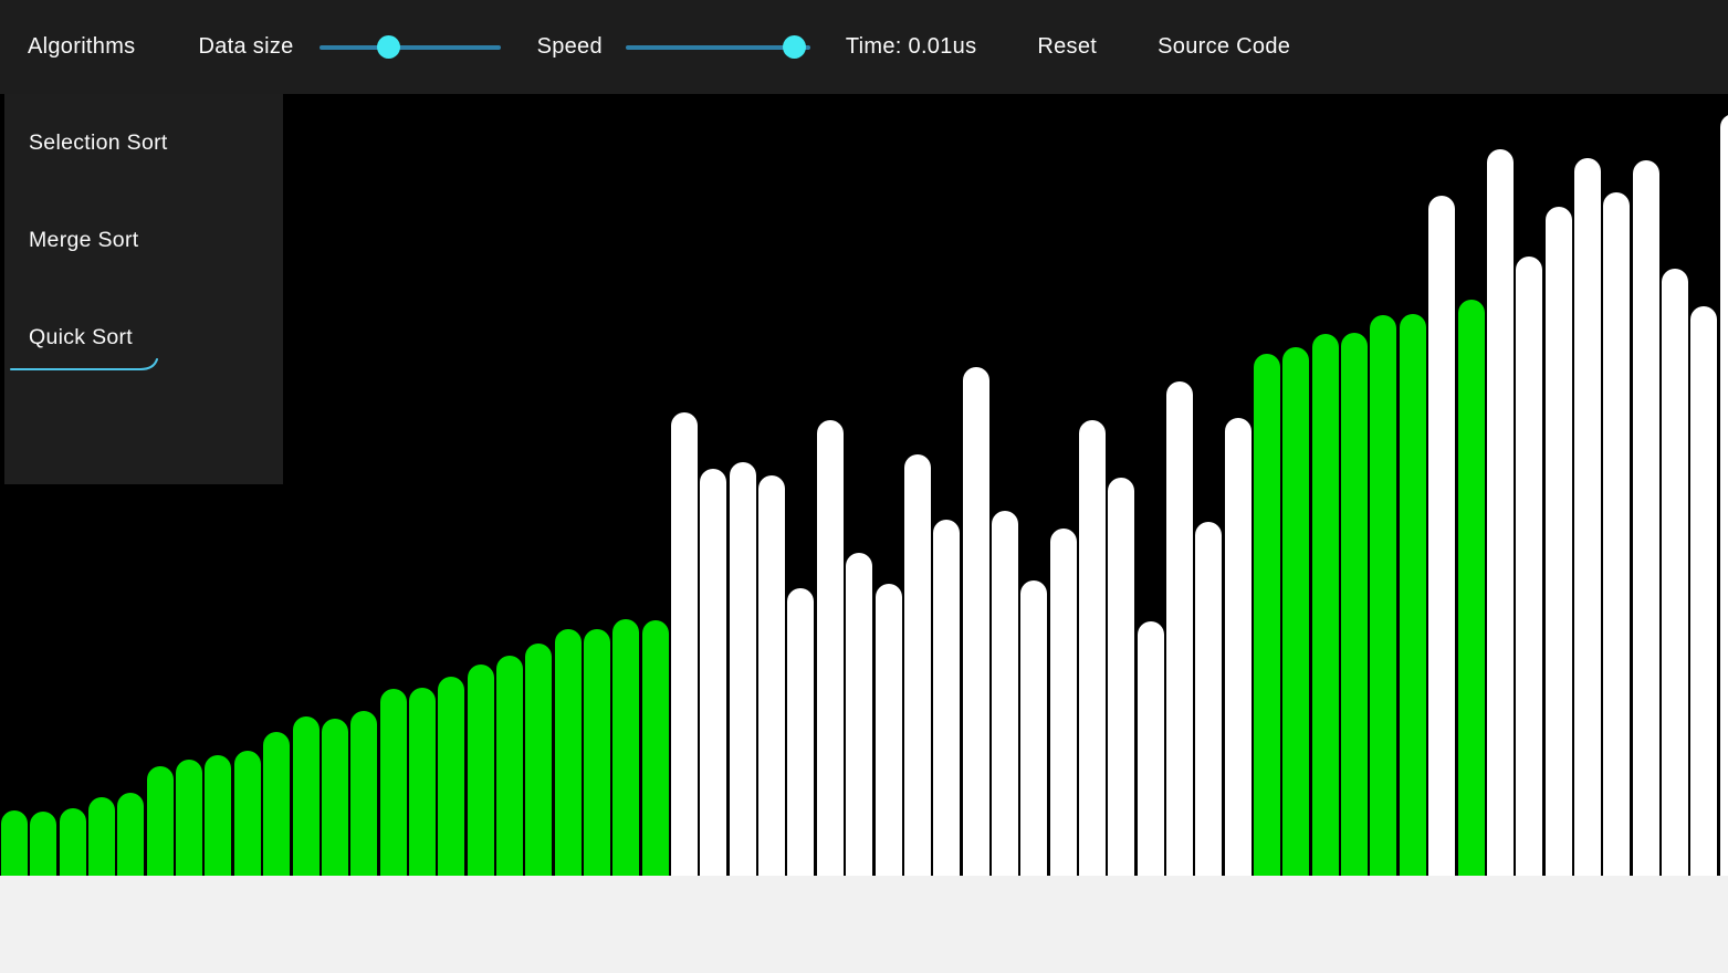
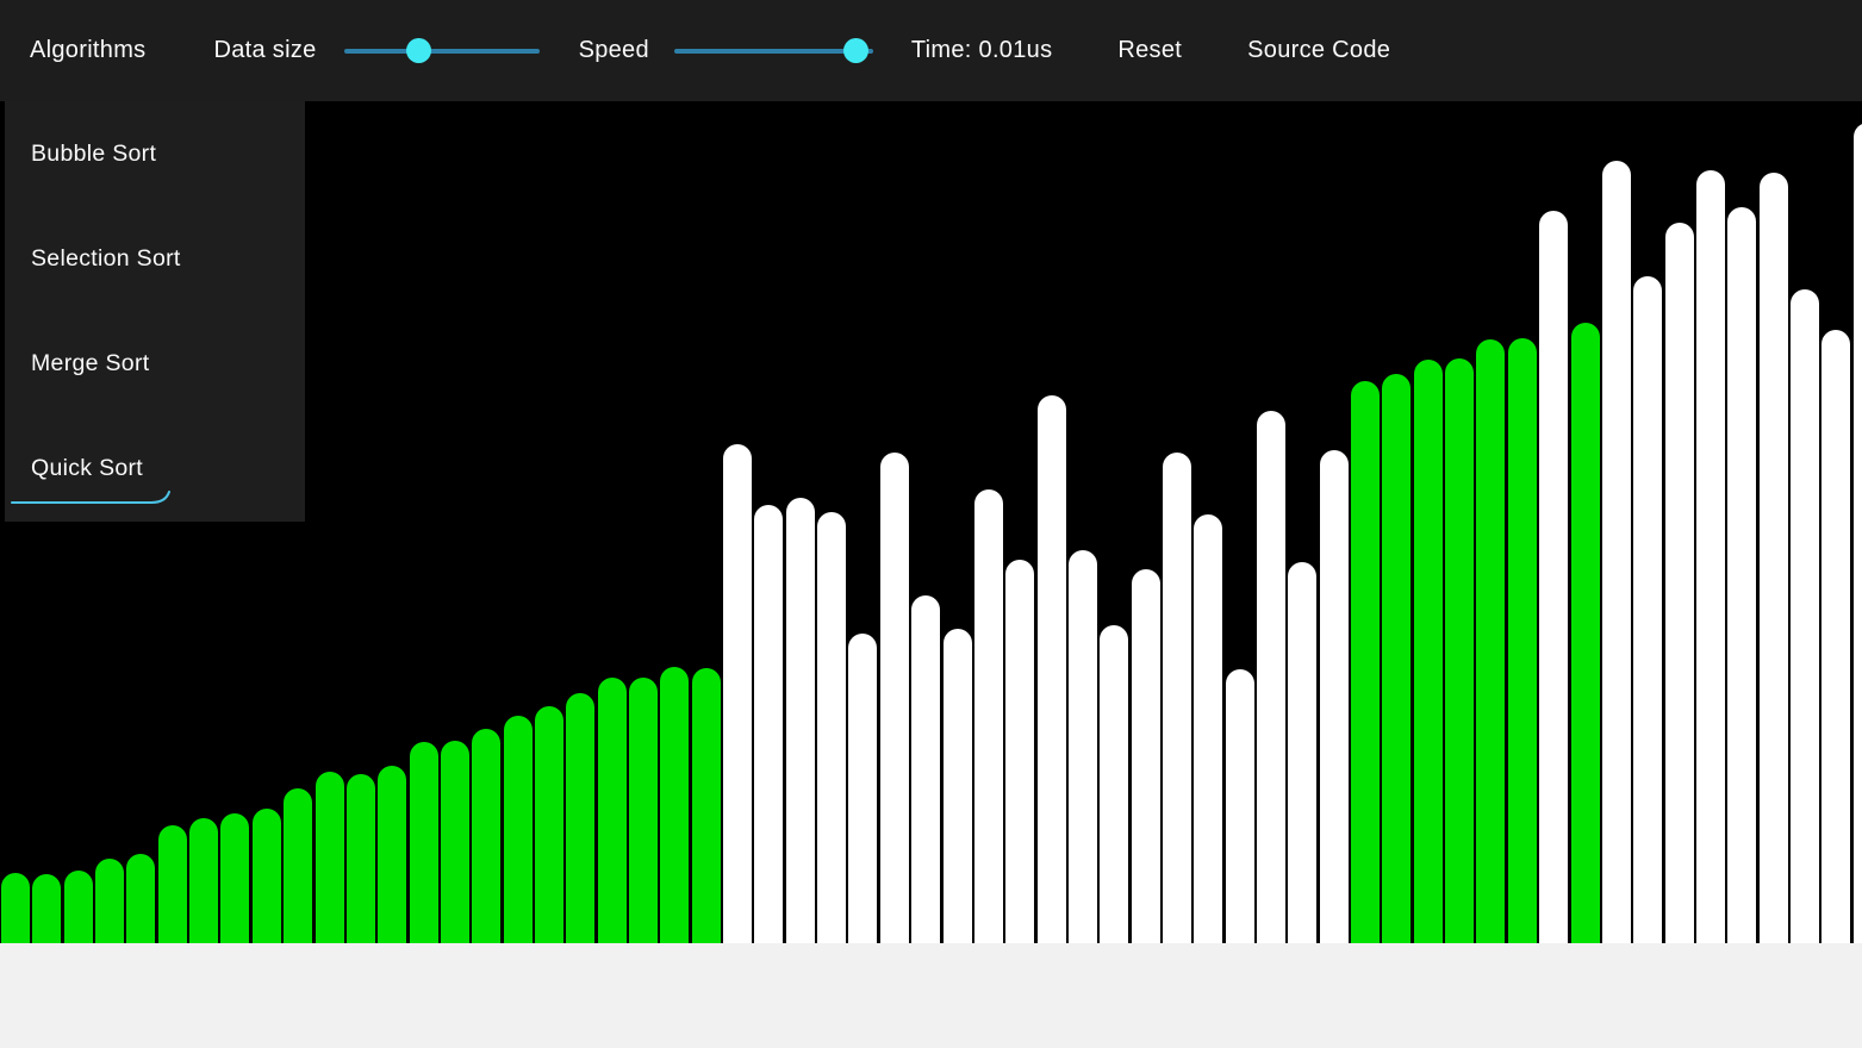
  Algorithms
  Data size
  Speed
  Time: 0.01us
  Reset
  Source Code
+ Bubble Sort
  Selection Sort
  Merge Sort
  Quick Sort
